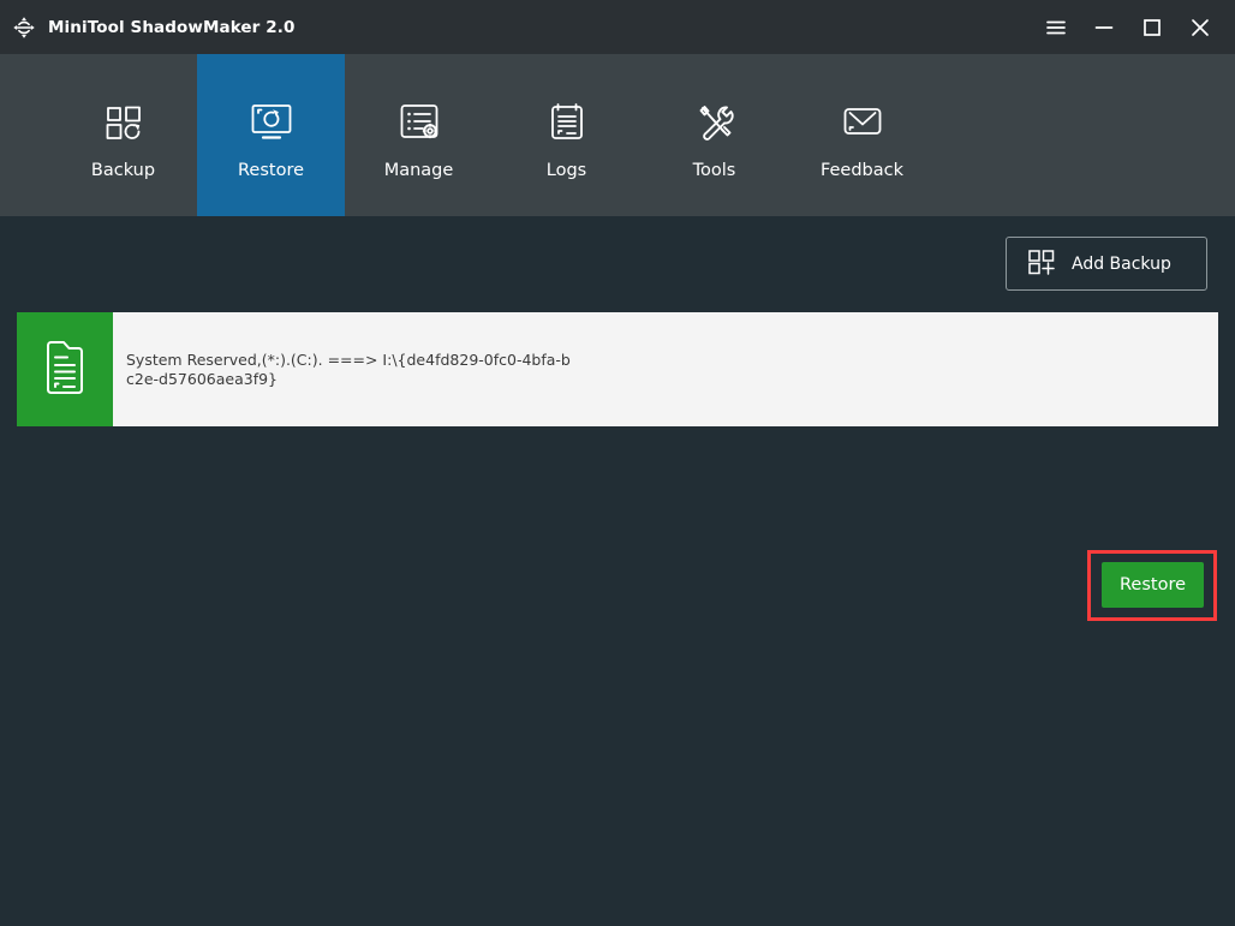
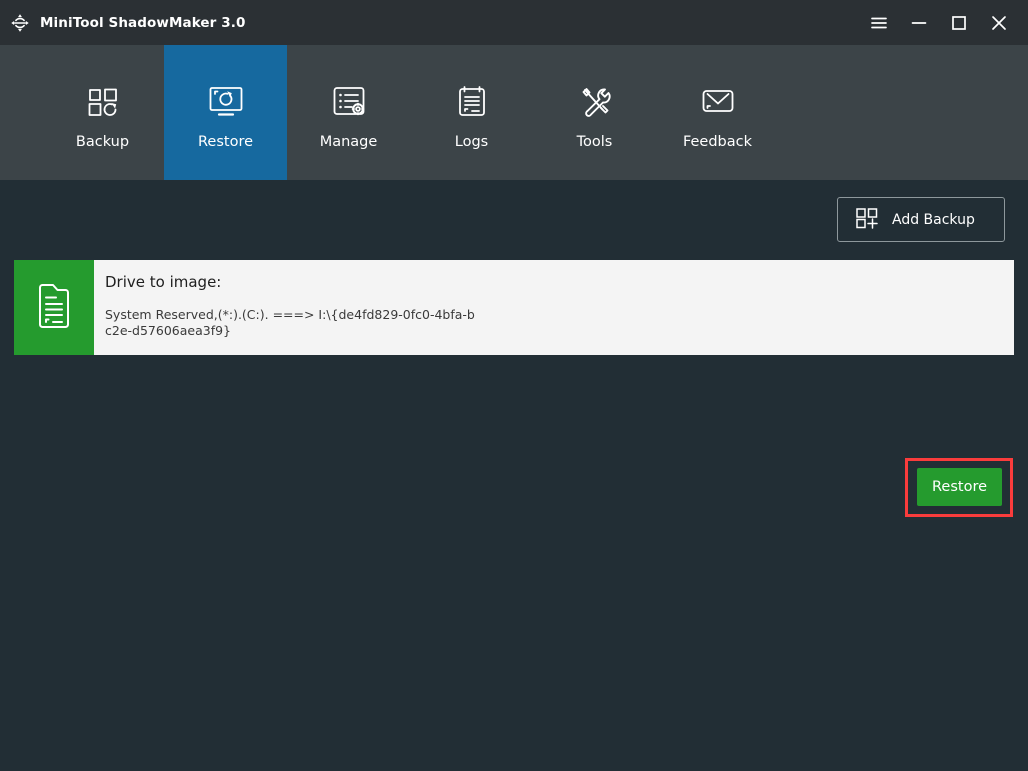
- MiniTool ShadowMaker 2.0
+ MiniTool ShadowMaker 3.0
  Backup
  Restore
  Manage
  Logs
  Tools
  Feedback
  Add Backup
+ Drive to image:
  System Reserved,(*:).(C:). ===> I:\{de4fd829-0fc0-4bfa-bc2e-d57606aea3f9}
  Restore
